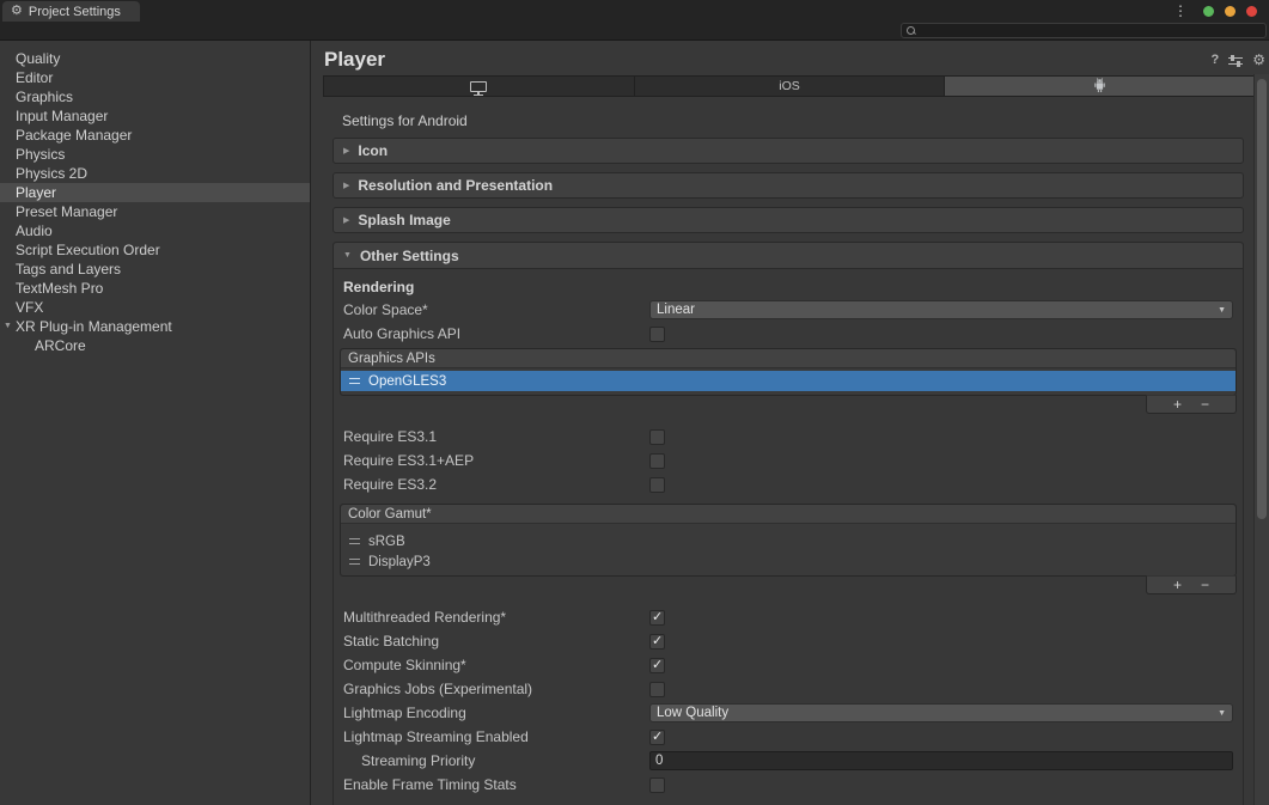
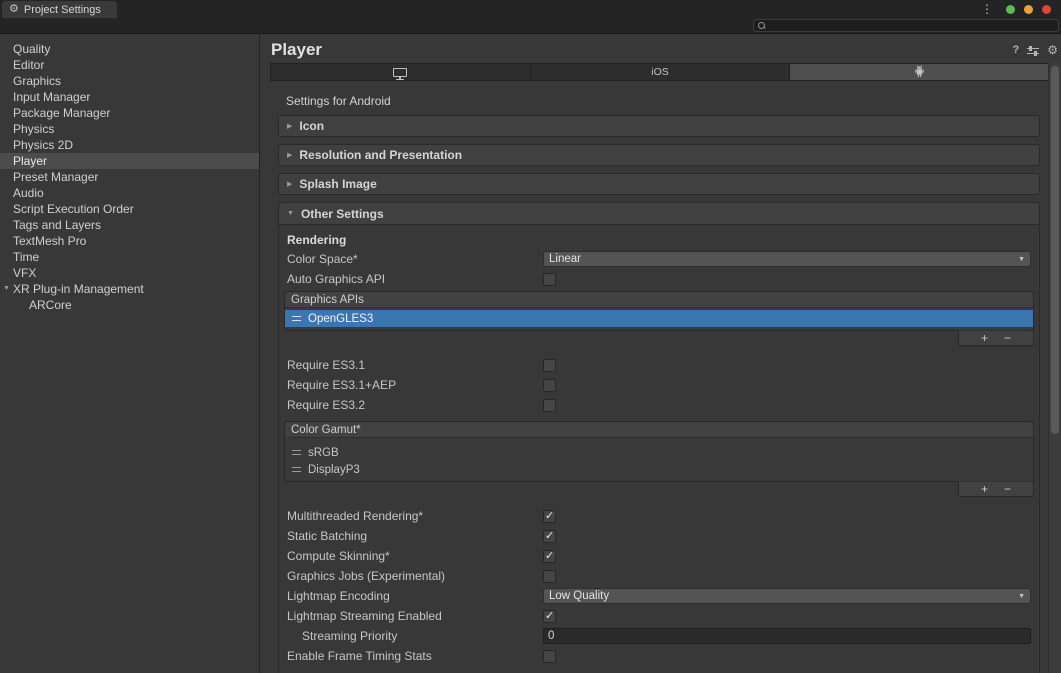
  ⚙
  Project Settings
  ⋮
  Quality
  Editor
  Graphics
  Input Manager
  Package Manager
  Physics
  Physics 2D
  Player
  Preset Manager
  Audio
  Script Execution Order
  Tags and Layers
  TextMesh Pro
+ Time
  VFX
  XR Plug-in Management
  ARCore
  Player
  ?
  ⚙
  iOS
  Settings for Android
  Icon
  Resolution and Presentation
  Splash Image
  Other Settings
  Rendering
  Color Space*
  Linear
  Auto Graphics API
  Graphics APIs
  OpenGLES3
  +
  −
  Require ES3.1
  Require ES3.1+AEP
  Require ES3.2
  Color Gamut*
  sRGB
  DisplayP3
  +
  −
  Multithreaded Rendering*
  Static Batching
  Compute Skinning*
  Graphics Jobs (Experimental)
  Lightmap Encoding
  Low Quality
  Lightmap Streaming Enabled
  Streaming Priority
  0
  Enable Frame Timing Stats
